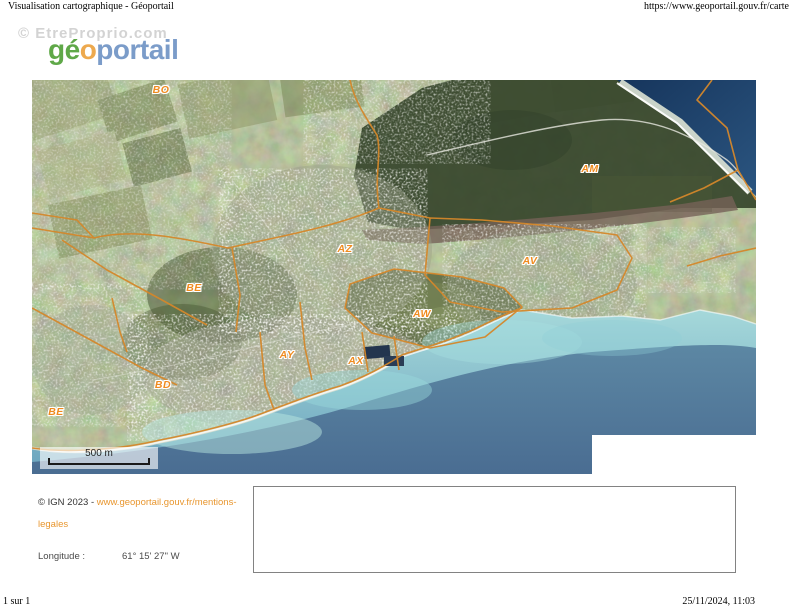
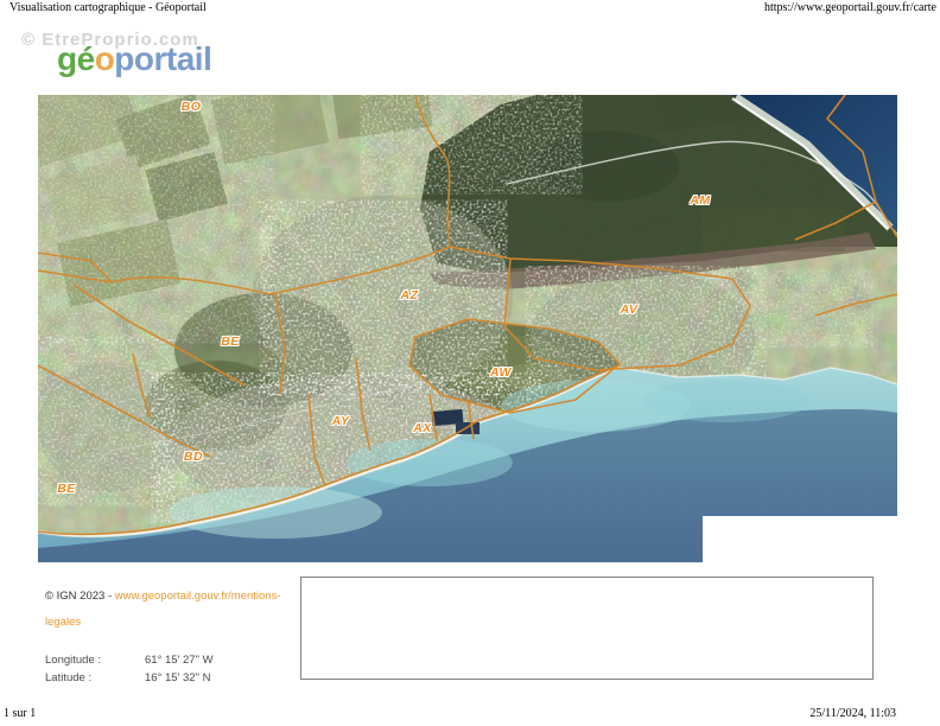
  Visualisation cartographique - Géoportail
  https://www.geoportail.gouv.fr/carte
  © EtreProprio.com
  géoportail
  BO
  AM
  AZ
  AV
  BE
  AW
  AY
  AX
  BD
  BE
- 500 m
  © IGN 2023 - www.geoportail.gouv.fr/mentions-legales
  Longitude :
  61° 15' 27" W
+ Latitude :
+ 16° 15' 32" N
  1 sur 1
  25/11/2024, 11:03
